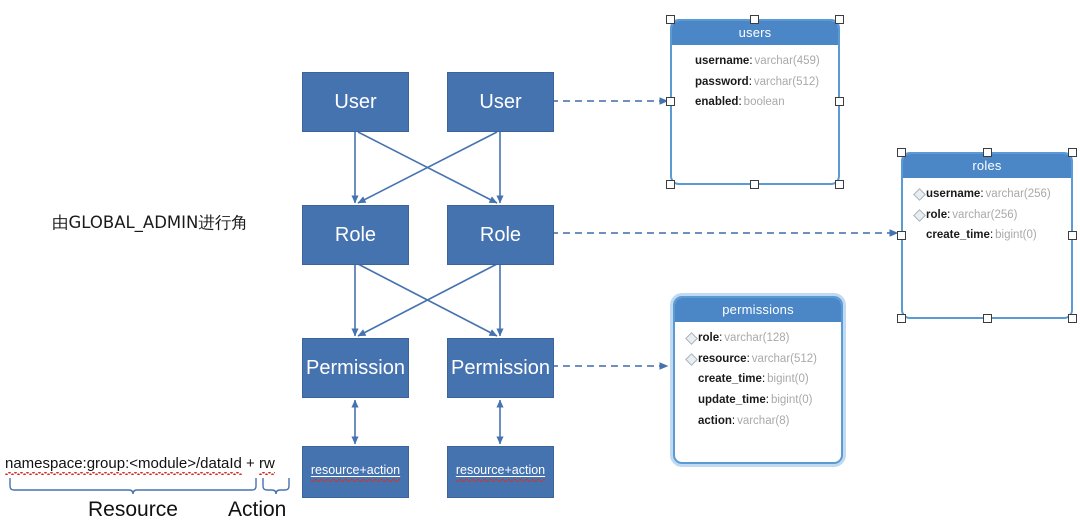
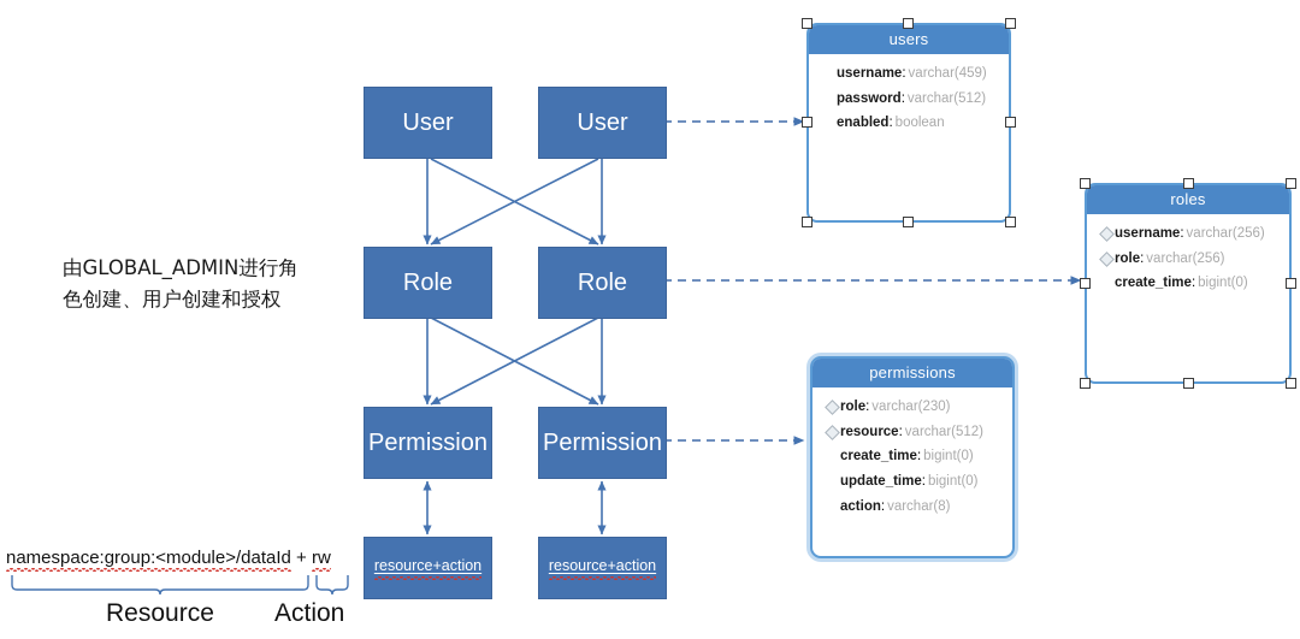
  由GLOBAL_ADMIN进行角
+ 色创建、用户创建和授权
  User
  User
  Role
  Role
  Permission
  Permission
  resource+action
  resource+action
  namespace:group:<module>/dataId + rw
  Resource
  Action
  users
  username
  :
  varchar(459)
  password
  :
  varchar(512)
  enabled
  :
  boolean
  roles
  username
  :
  varchar(256)
  role
  :
  varchar(256)
  create_time
  :
  bigint(0)
  permissions
  role
  :
- varchar(128)
+ varchar(230)
  resource
  :
  varchar(512)
  create_time
  :
  bigint(0)
  update_time
  :
  bigint(0)
  action
  :
  varchar(8)
